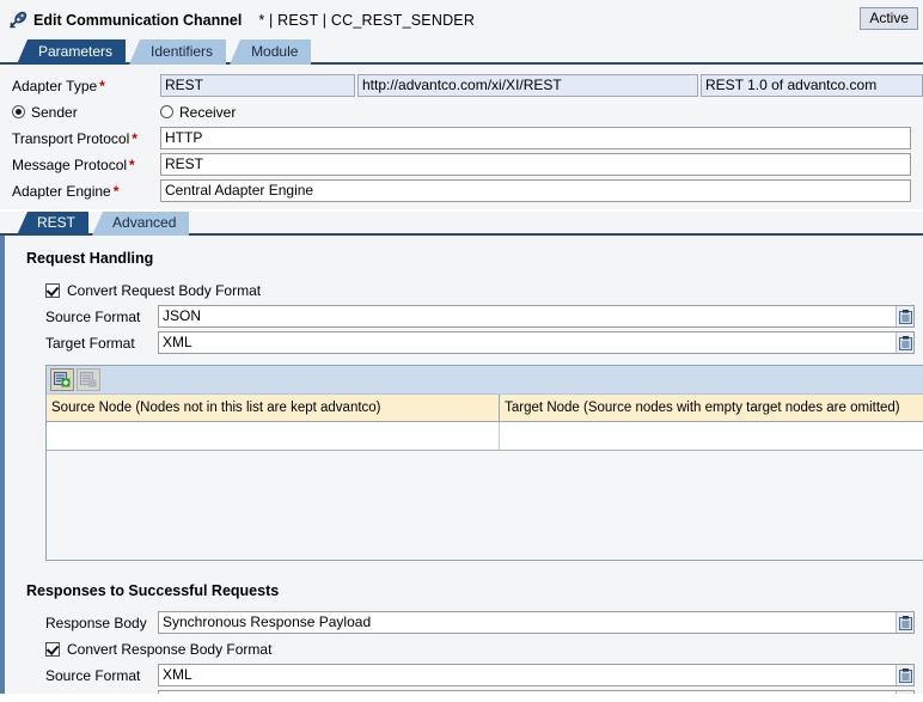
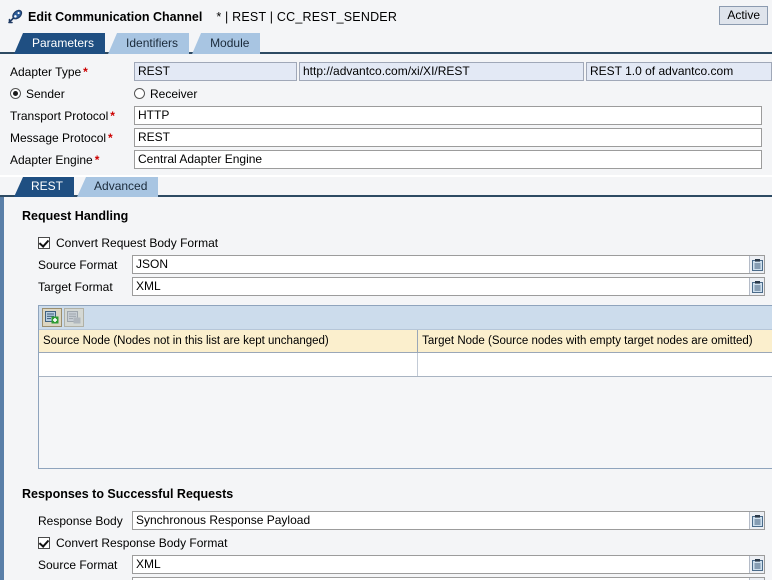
  Edit Communication Channel
  * | REST | CC_REST_SENDER
  Active
  Parameters
  Identifiers
  Module
  Adapter Type *
  REST
  http://advantco.com/xi/XI/REST
  REST 1.0 of advantco.com
  Sender
  Receiver
  Transport Protocol *
  HTTP
  Message Protocol *
  REST
  Adapter Engine *
  Central Adapter Engine
  REST
  Advanced
  Request Handling
  Convert Request Body Format
  Source Format
  JSON
  Target Format
  XML
- Source Node (Nodes not in this list are kept advantco)	Target Node (Source nodes with empty target nodes are omitted)
+ Source Node (Nodes not in this list are kept unchanged)	Target Node (Source nodes with empty target nodes are omitted)
  Responses to Successful Requests
  Response Body
  Synchronous Response Payload
  Convert Response Body Format
  Source Format
  XML
